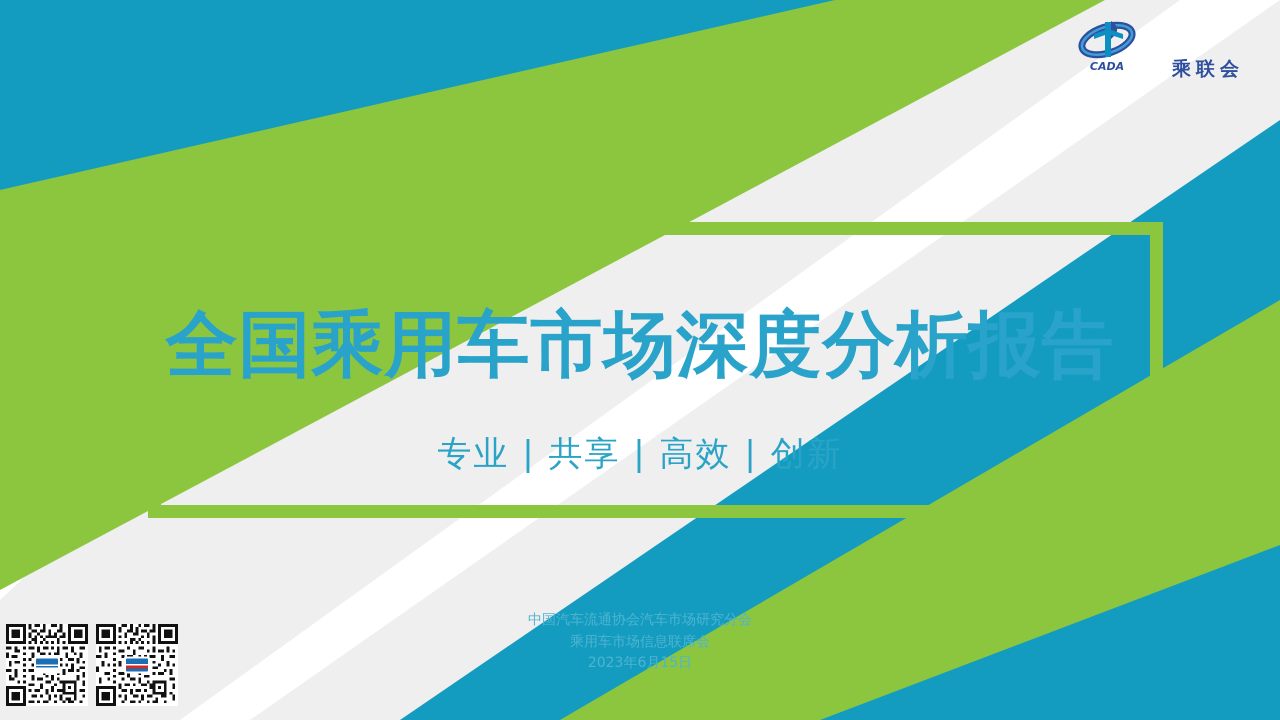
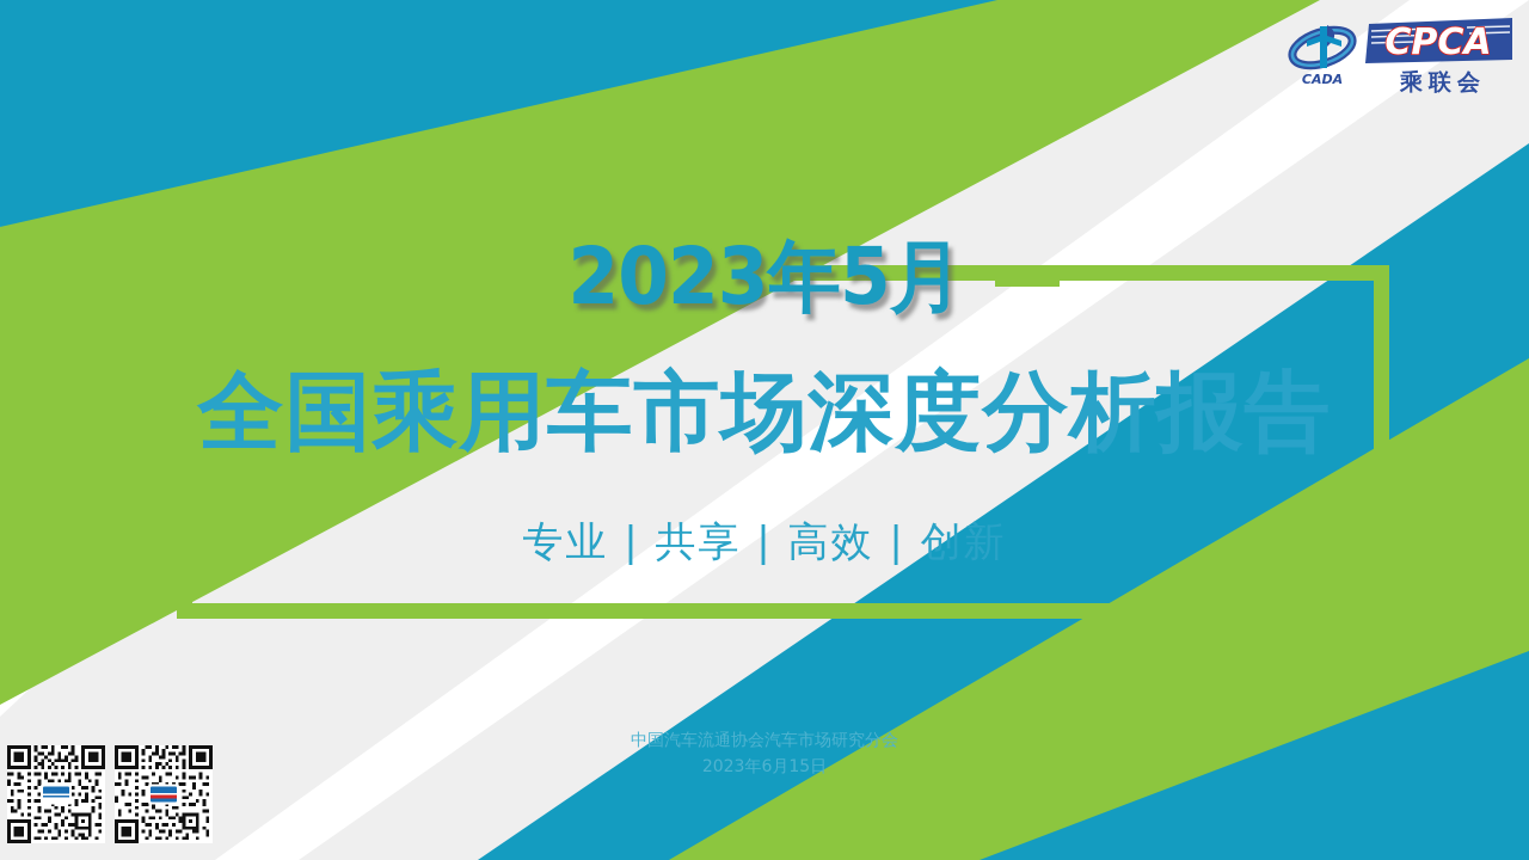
  CADA
+ CPCA
  乘联会
+ 2023年5月
  全国乘用车市场深度分析报告
  专业 | 共享 | 高效 | 创新
  中国汽车流通协会汽车市场研究分会
- 乘用车市场信息联席会
  2023年6月15日
